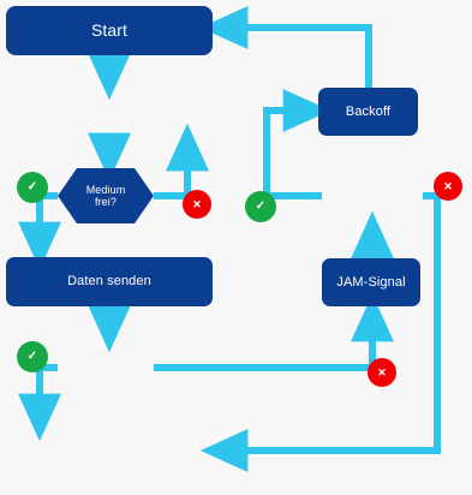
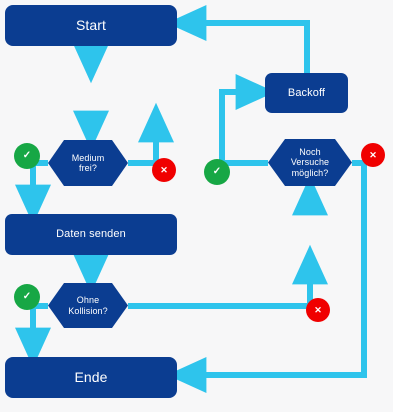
  Start
  Daten senden
+ Ende
  Backoff
- JAM-Signal
  Medium
  frei?
+ Ohne
+ Kollision?
+ Noch
+ Versuche
+ möglich?
  ✓
  ✕
  ✓
  ✕
  ✓
  ✕
